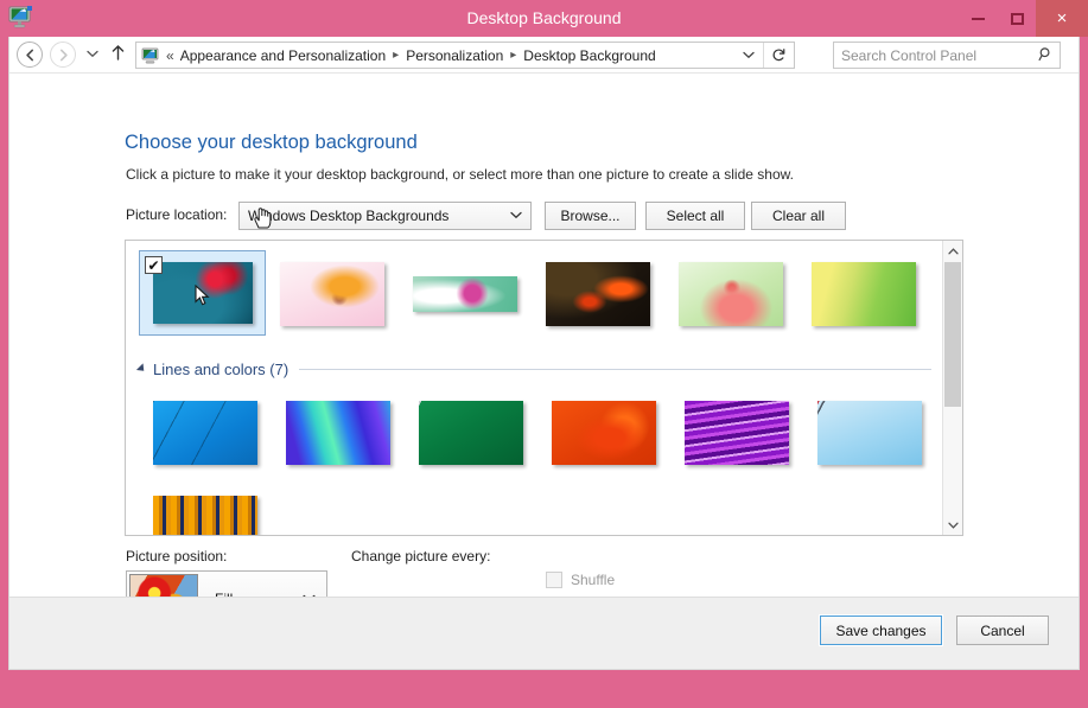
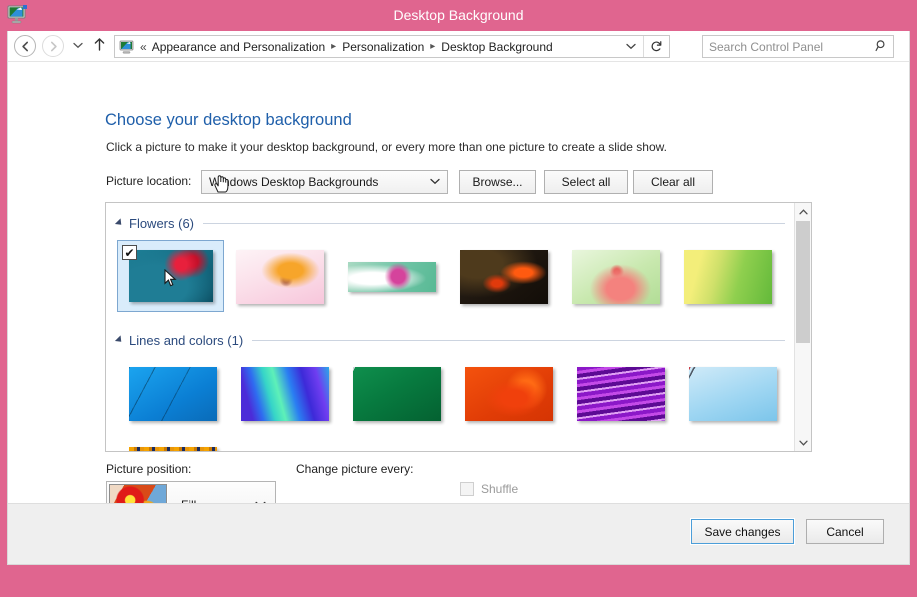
  Desktop Background
- ×
  «
  Appearance and Personalization
  ▸
  Personalization
  ▸
  Desktop Background
  Search Control Panel
  Choose your desktop background
- Click a picture to make it your desktop background, or select more than one picture to create a slide show.
+ Click a picture to make it your desktop background, or every more than one picture to create a slide show.
  Picture location:
  Wdows Desktop Backgrounds
  Browse...
  Select all
  Clear all
+ Flowers (6)
  ✔
- Lines and colors (7)
+ Lines and colors (1)
  Picture position:
  Change picture every:
  Shuffle
  Save changes
  Cancel
